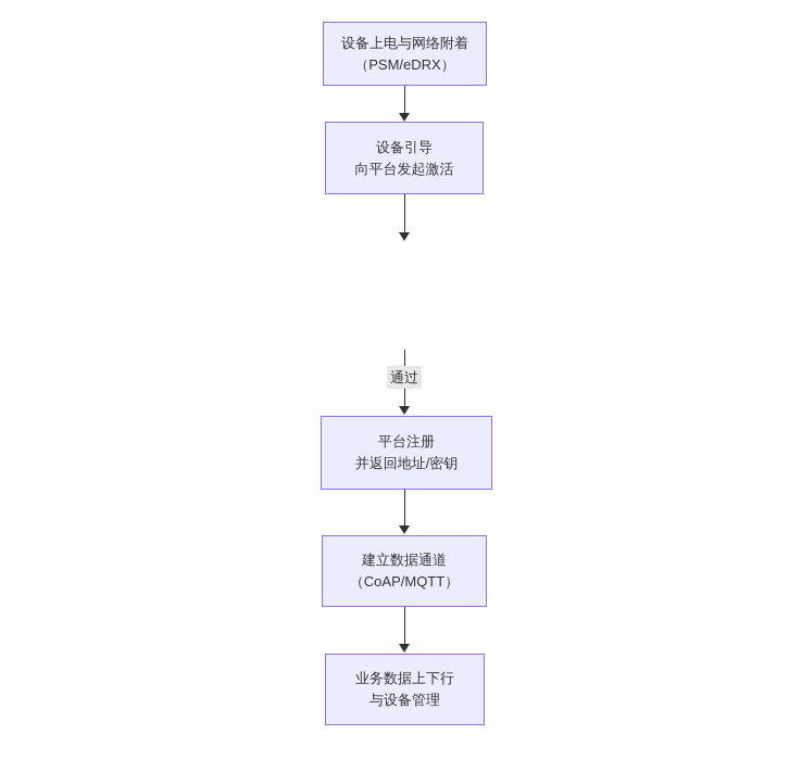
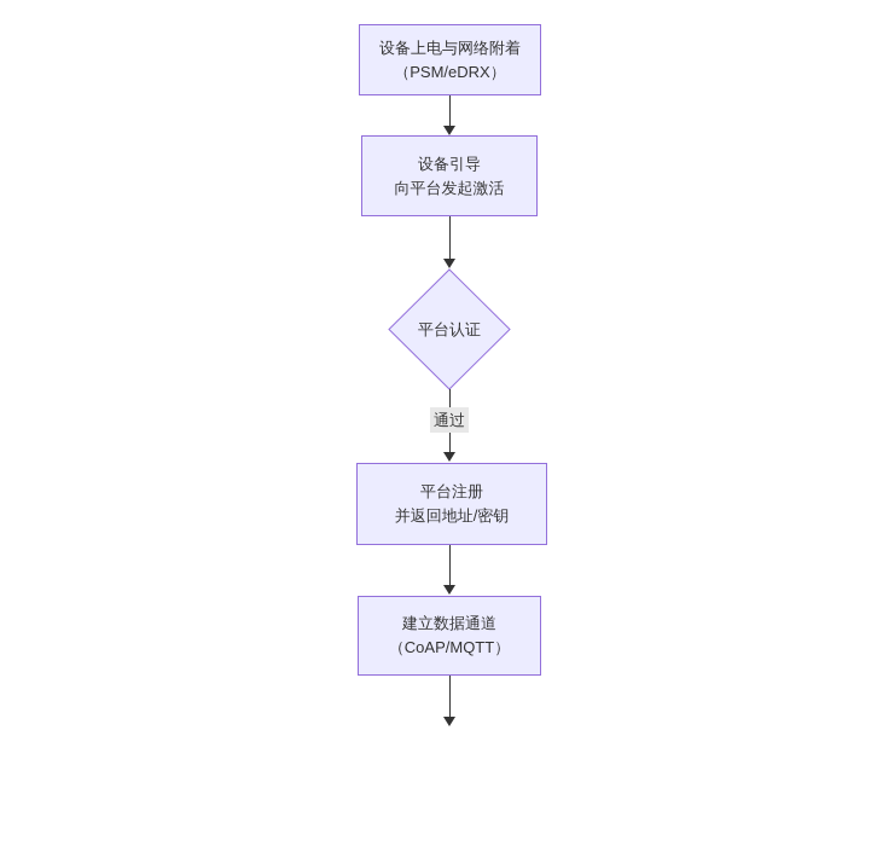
  设备上电与网络附着
  （PSM/eDRX）
  设备引导
  向平台发起激活
+ 平台认证
  通过
  平台注册
  并返回地址/密钥
  建立数据通道
  （CoAP/MQTT）
- 业务数据上下行
- 与设备管理
